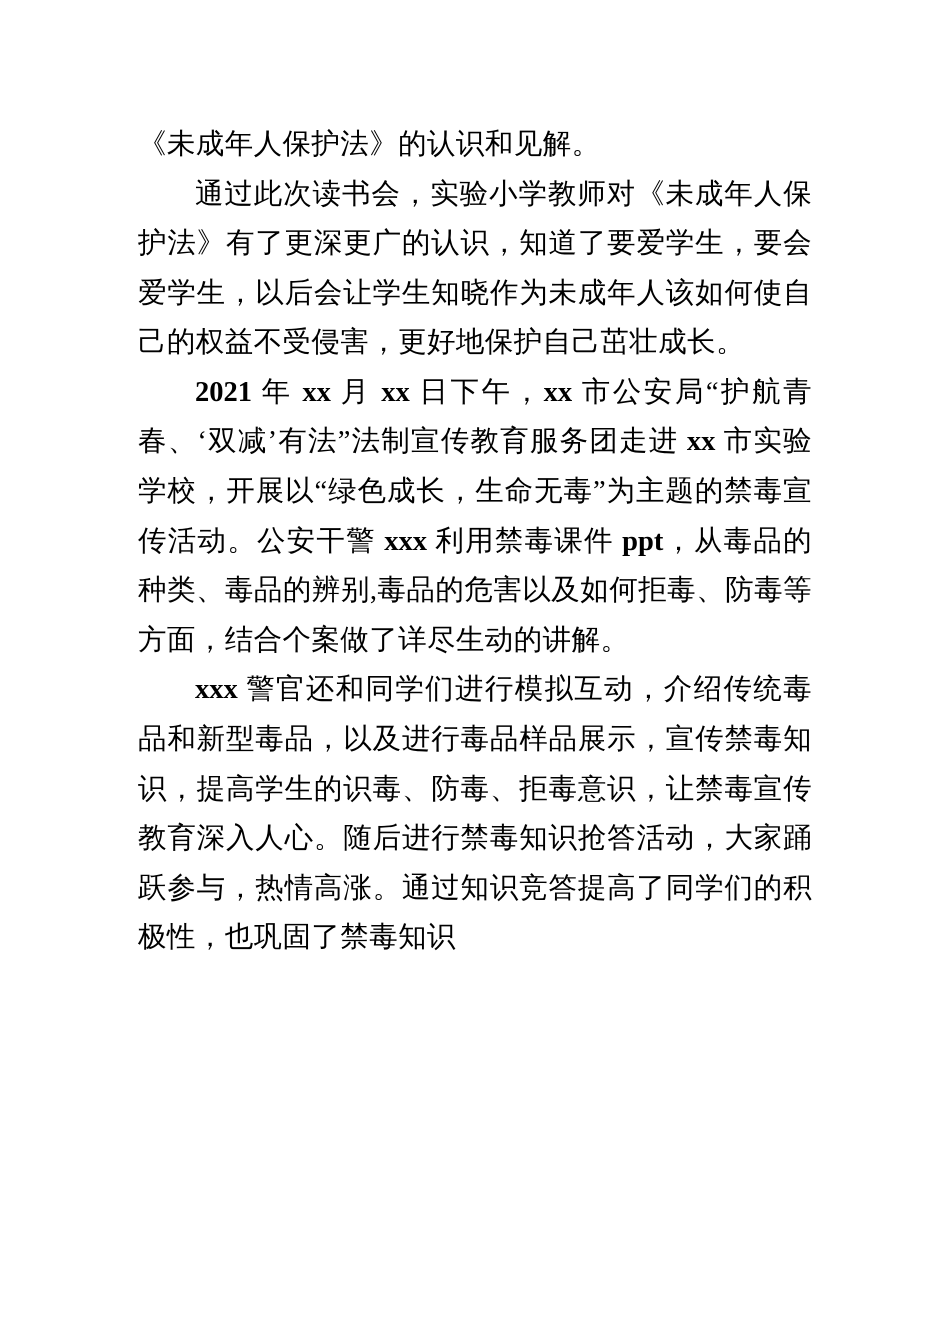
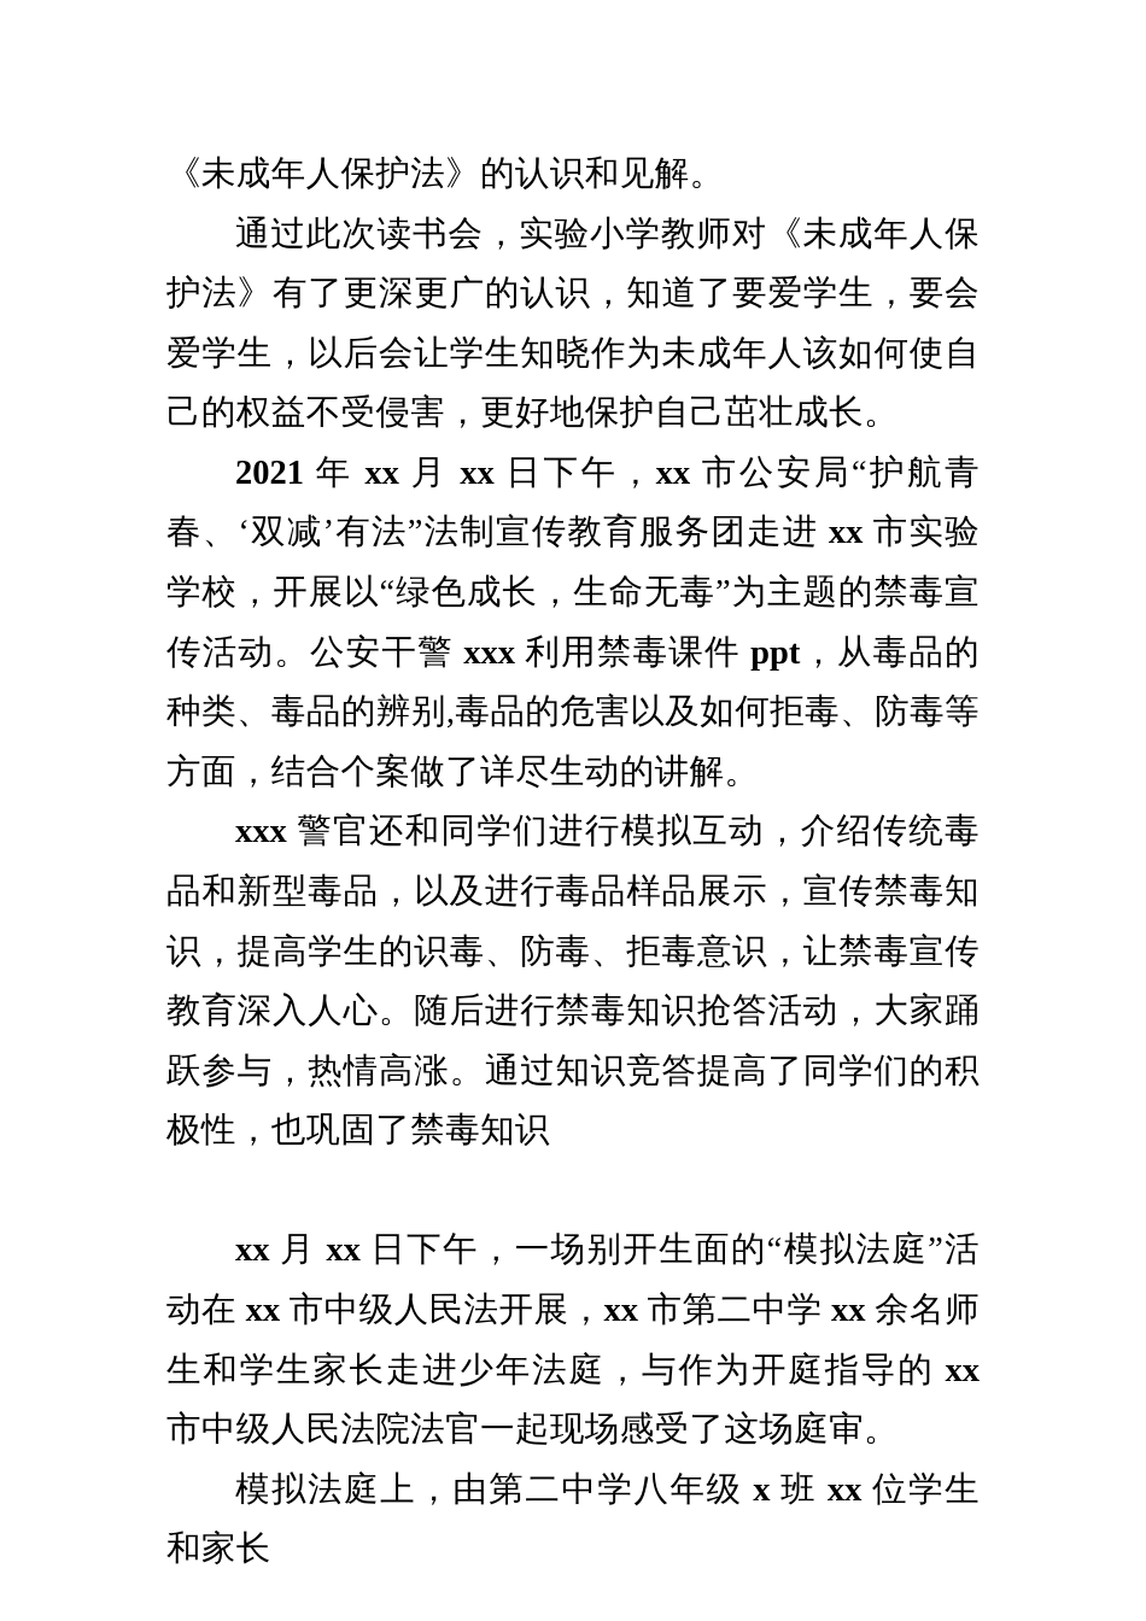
  《未成年人保护法》的认识和见解。
  通过此次读书会，实验小学教师对《未成年人保护法》有了更深更广的认识，知道了要爱学生，要会爱学生，以后会让学生知晓作为未成年人该如何使自己的权益不受侵害，更好地保护自己茁壮成长。
  2021 年 xx 月 xx 日下午，xx 市公安局“护航青春、‘双减’有法”法制宣传教育服务团走进 xx 市实验学校，开展以“绿色成长，生命无毒”为主题的禁毒宣传活动。公安干警 xxx 利用禁毒课件 ppt，从毒品的种类、毒品的辨别,毒品的危害以及如何拒毒、防毒等方面，结合个案做了详尽生动的讲解。
  xxx 警官还和同学们进行模拟互动，介绍传统毒品和新型毒品，以及进行毒品样品展示，宣传禁毒知识，提高学生的识毒、防毒、拒毒意识，让禁毒宣传教育深入人心。随后进行禁毒知识抢答活动，大家踊跃参与，热情高涨。通过知识竞答提高了同学们的积极性，也巩固了禁毒知识
+ xx 月 xx 日下午，一场别开生面的“模拟法庭”活动在 xx 市中级人民法开展，xx 市第二中学 xx 余名师生和学生家长走进少年法庭，与作为开庭指导的 xx 市中级人民法院法官一起现场感受了这场庭审。
+ 模拟法庭上，由第二中学八年级 x 班 xx 位学生和家长
